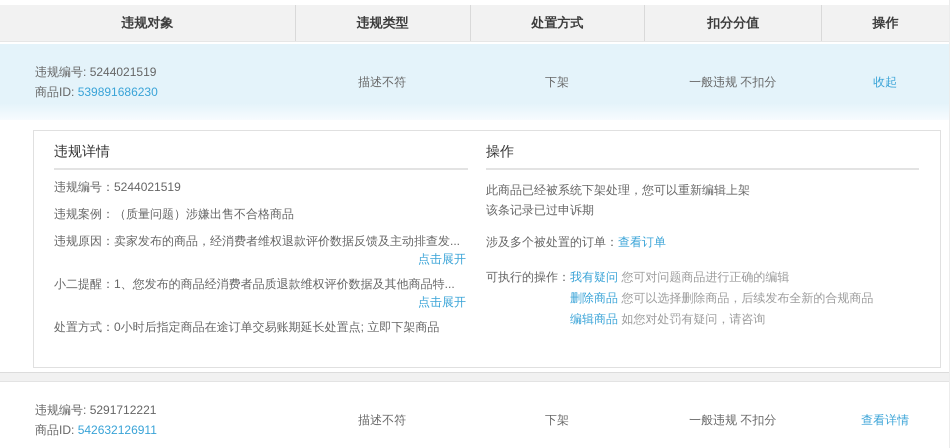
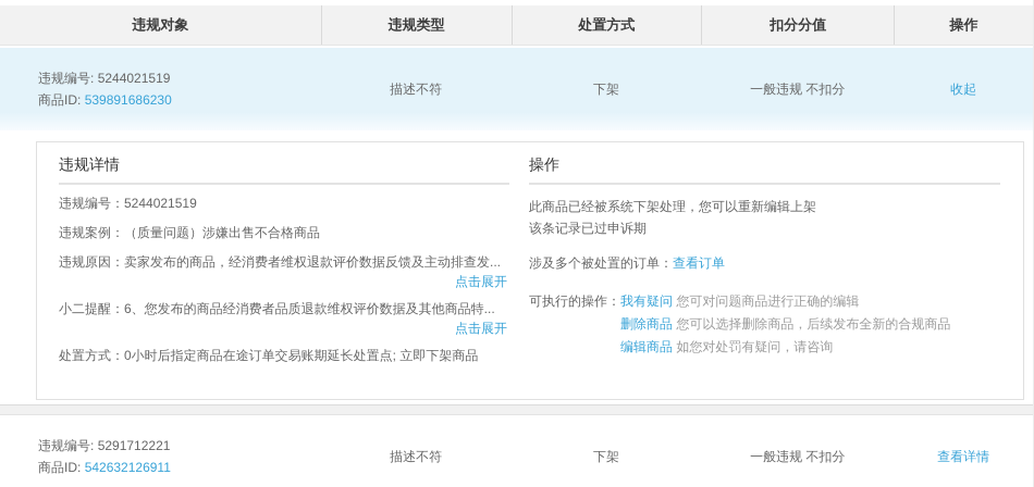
  违规对象
  违规类型
  处置方式
  扣分分值
  操作
  违规编号: 5244021519
  商品ID: 539891686230
  描述不符
  下架
  一般违规 不扣分
  收起
  违规详情
  违规编号：5244021519
  违规案例：（质量问题）涉嫌出售不合格商品
  违规原因：卖家发布的商品，经消费者维权退款评价数据反馈及主动排查发...
  点击展开
- 小二提醒：1、您发布的商品经消费者品质退款维权评价数据及其他商品特...
+ 小二提醒：6、您发布的商品经消费者品质退款维权评价数据及其他商品特...
  点击展开
  处置方式：0小时后指定商品在途订单交易账期延长处置点; 立即下架商品
  操作
  此商品已经被系统下架处理，您可以重新编辑上架
  该条记录已过申诉期
  涉及多个被处置的订单：查看订单
  可执行的操作：
  我有疑问 您可对问题商品进行正确的编辑
  删除商品 您可以选择删除商品，后续发布全新的合规商品
  编辑商品 如您对处罚有疑问，请咨询
  违规编号: 5291712221
  商品ID: 542632126911
  描述不符
  下架
  一般违规 不扣分
  查看详情
